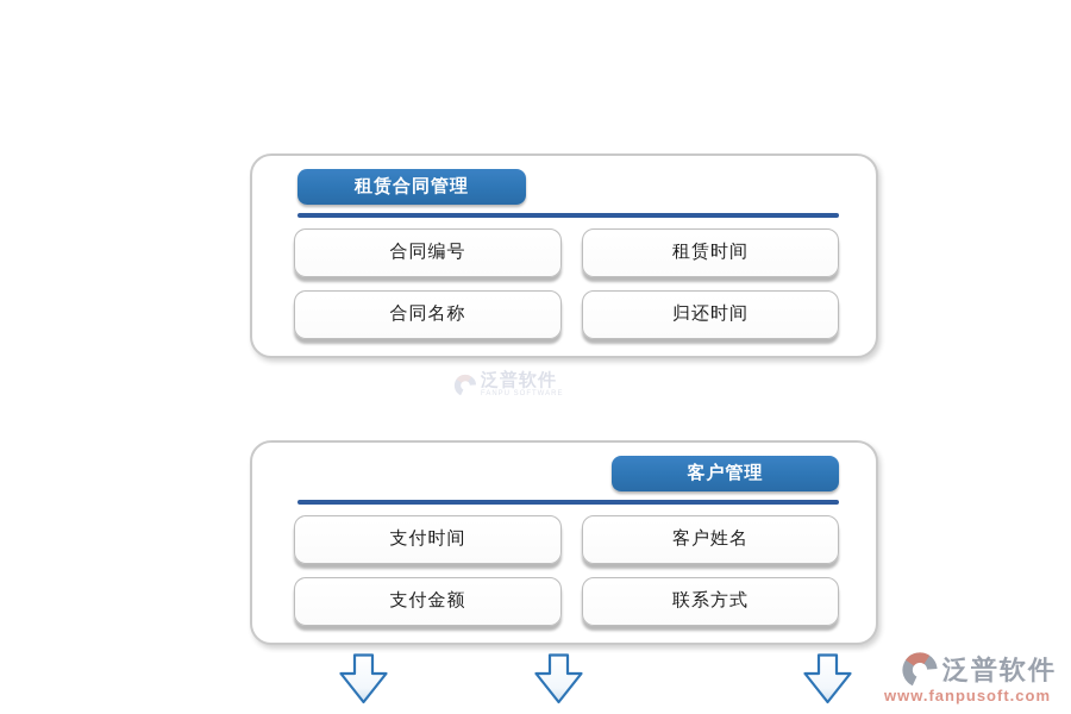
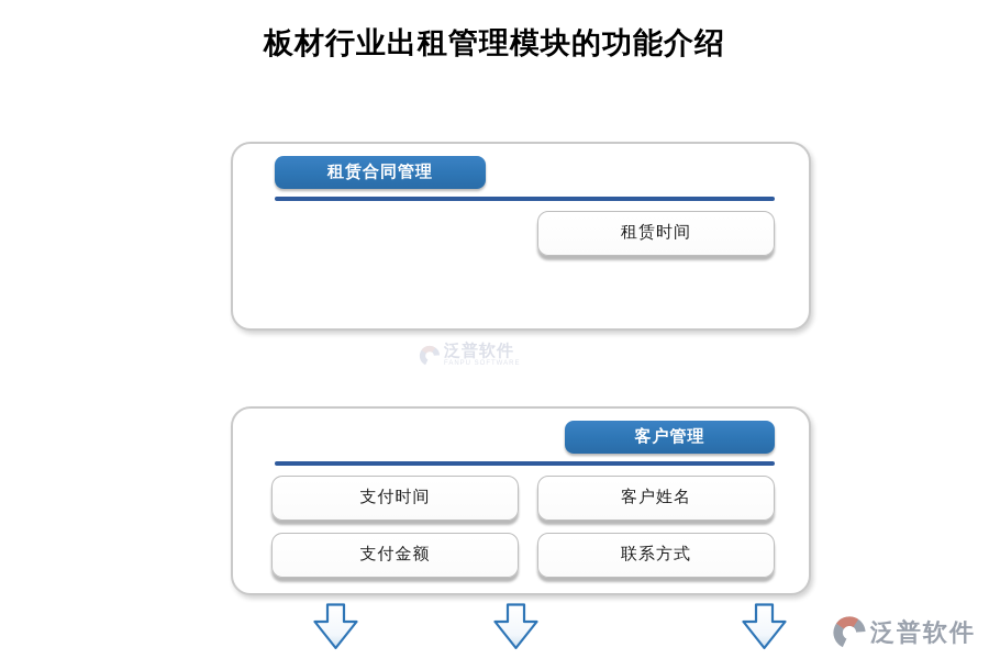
+ 板材行业出租管理模块的功能介绍
  租赁合同管理
- 合同编号
  租赁时间
- 合同名称
- 归还时间
  泛普软件
  客户管理
  支付时间
  客户姓名
  支付金额
  联系方式
  泛普软件
- www.fanpusoft.com
